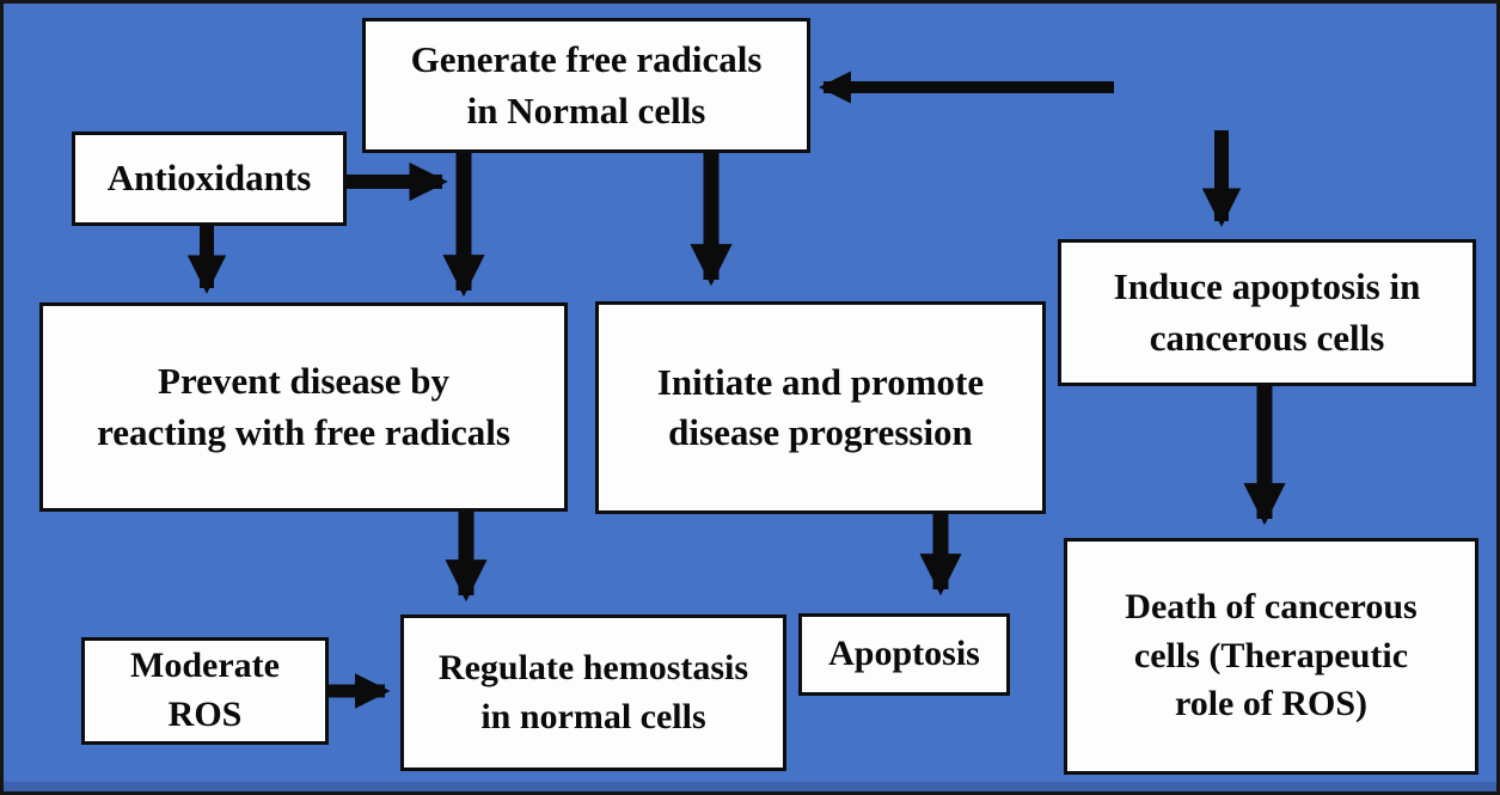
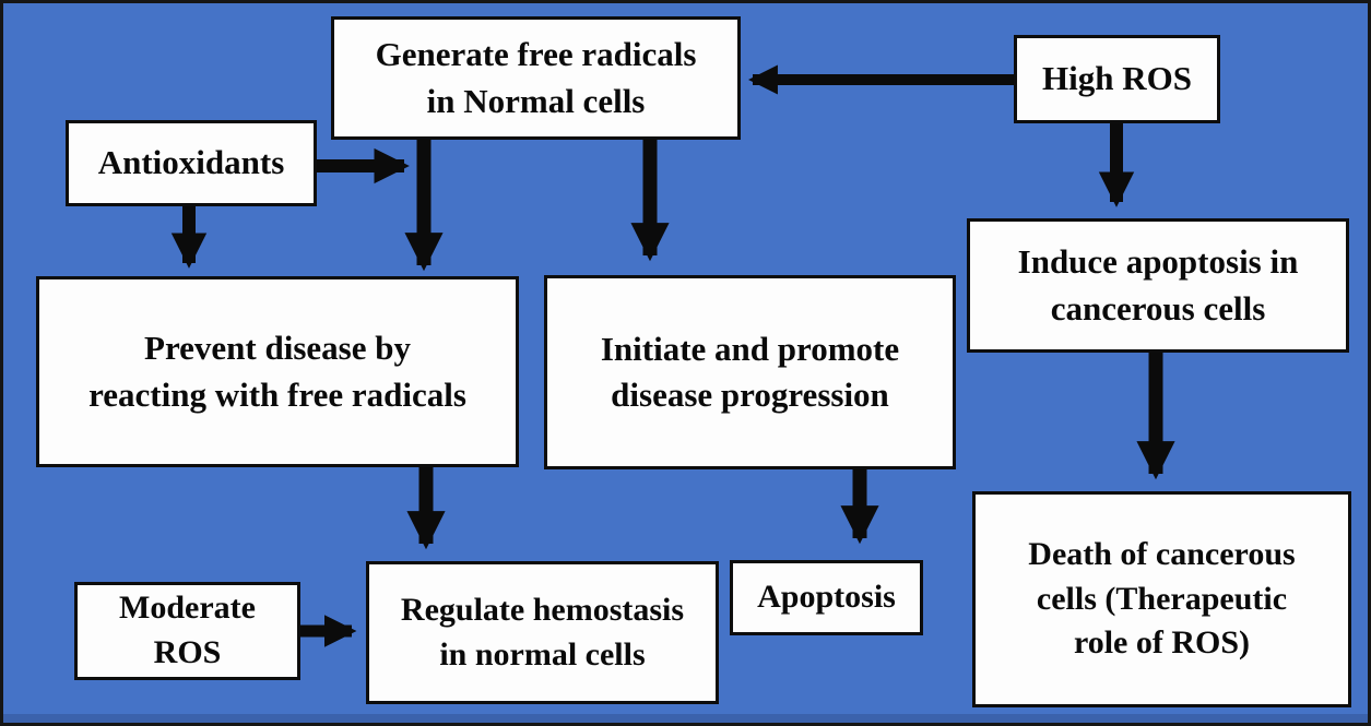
  Generate free radicals
  in Normal cells
+ High ROS
  Antioxidants
  Prevent disease by
  reacting with free radicals
  Initiate and promote
  disease progression
  Induce apoptosis in
  cancerous cells
  Moderate ROS
  Regulate hemostasis
  in normal cells
  Apoptosis
  Death of cancerous
  cells (Therapeutic
  role of ROS)
